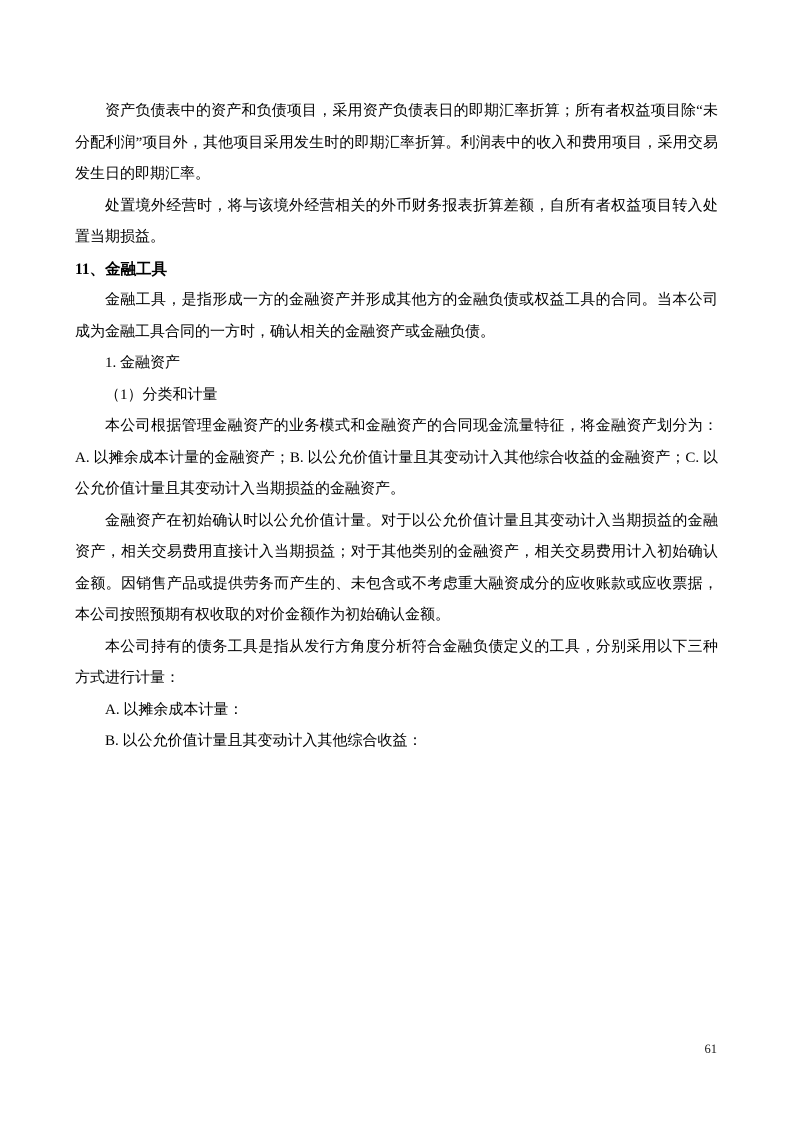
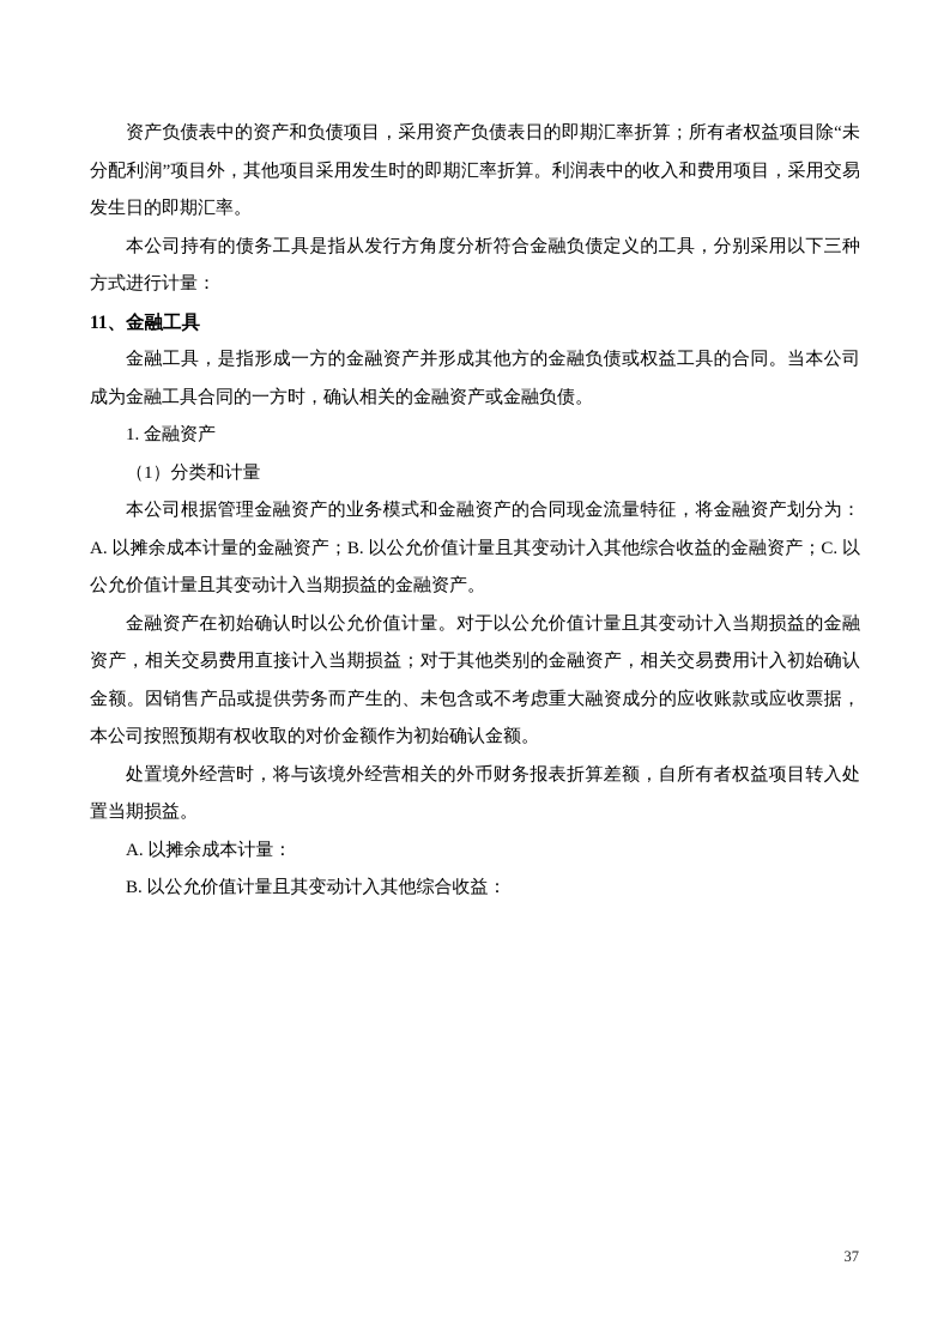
  资产负债表中的资产和负债项目，采用资产负债表日的即期汇率折算；所有者权益项目除“未分配利润”项目外，其他项目采用发生时的即期汇率折算。利润表中的收入和费用项目，采用交易发生日的即期汇率。
- 处置境外经营时，将与该境外经营相关的外币财务报表折算差额，自所有者权益项目转入处置当期损益。
+ 本公司持有的债务工具是指从发行方角度分析符合金融负债定义的工具，分别采用以下三种方式进行计量：
  11、金融工具
  金融工具，是指形成一方的金融资产并形成其他方的金融负债或权益工具的合同。当本公司成为金融工具合同的一方时，确认相关的金融资产或金融负债。
  1. 金融资产
  （1）分类和计量
  本公司根据管理金融资产的业务模式和金融资产的合同现金流量特征，将金融资产划分为：A. 以摊余成本计量的金融资产；B. 以公允价值计量且其变动计入其他综合收益的金融资产；C. 以公允价值计量且其变动计入当期损益的金融资产。
  金融资产在初始确认时以公允价值计量。对于以公允价值计量且其变动计入当期损益的金融资产，相关交易费用直接计入当期损益；对于其他类别的金融资产，相关交易费用计入初始确认金额。因销售产品或提供劳务而产生的、未包含或不考虑重大融资成分的应收账款或应收票据，本公司按照预期有权收取的对价金额作为初始确认金额。
- 本公司持有的债务工具是指从发行方角度分析符合金融负债定义的工具，分别采用以下三种方式进行计量：
+ 处置境外经营时，将与该境外经营相关的外币财务报表折算差额，自所有者权益项目转入处置当期损益。
  A. 以摊余成本计量：
  B. 以公允价值计量且其变动计入其他综合收益：
- 61
+ 37
